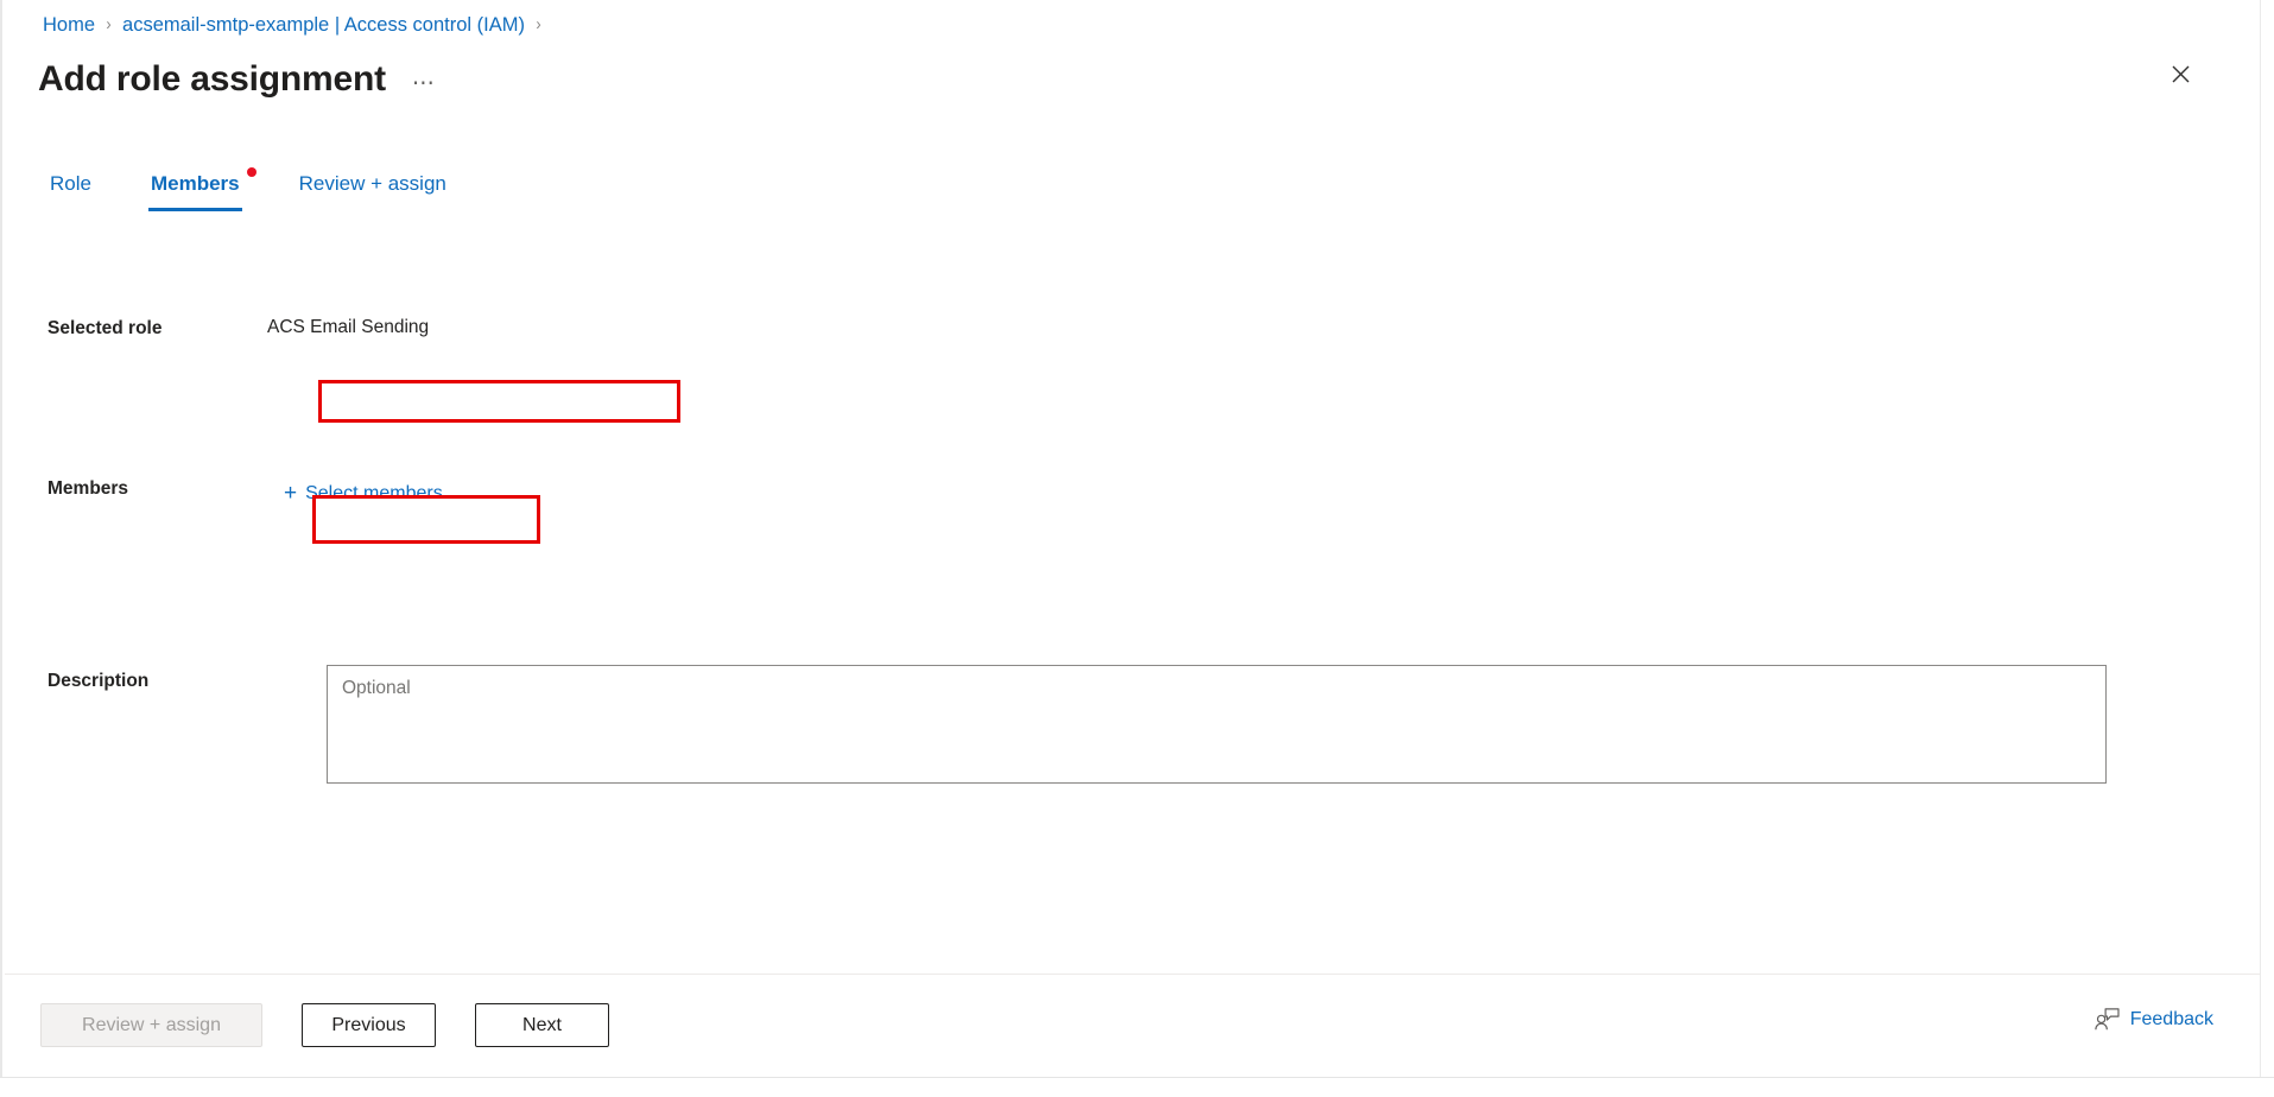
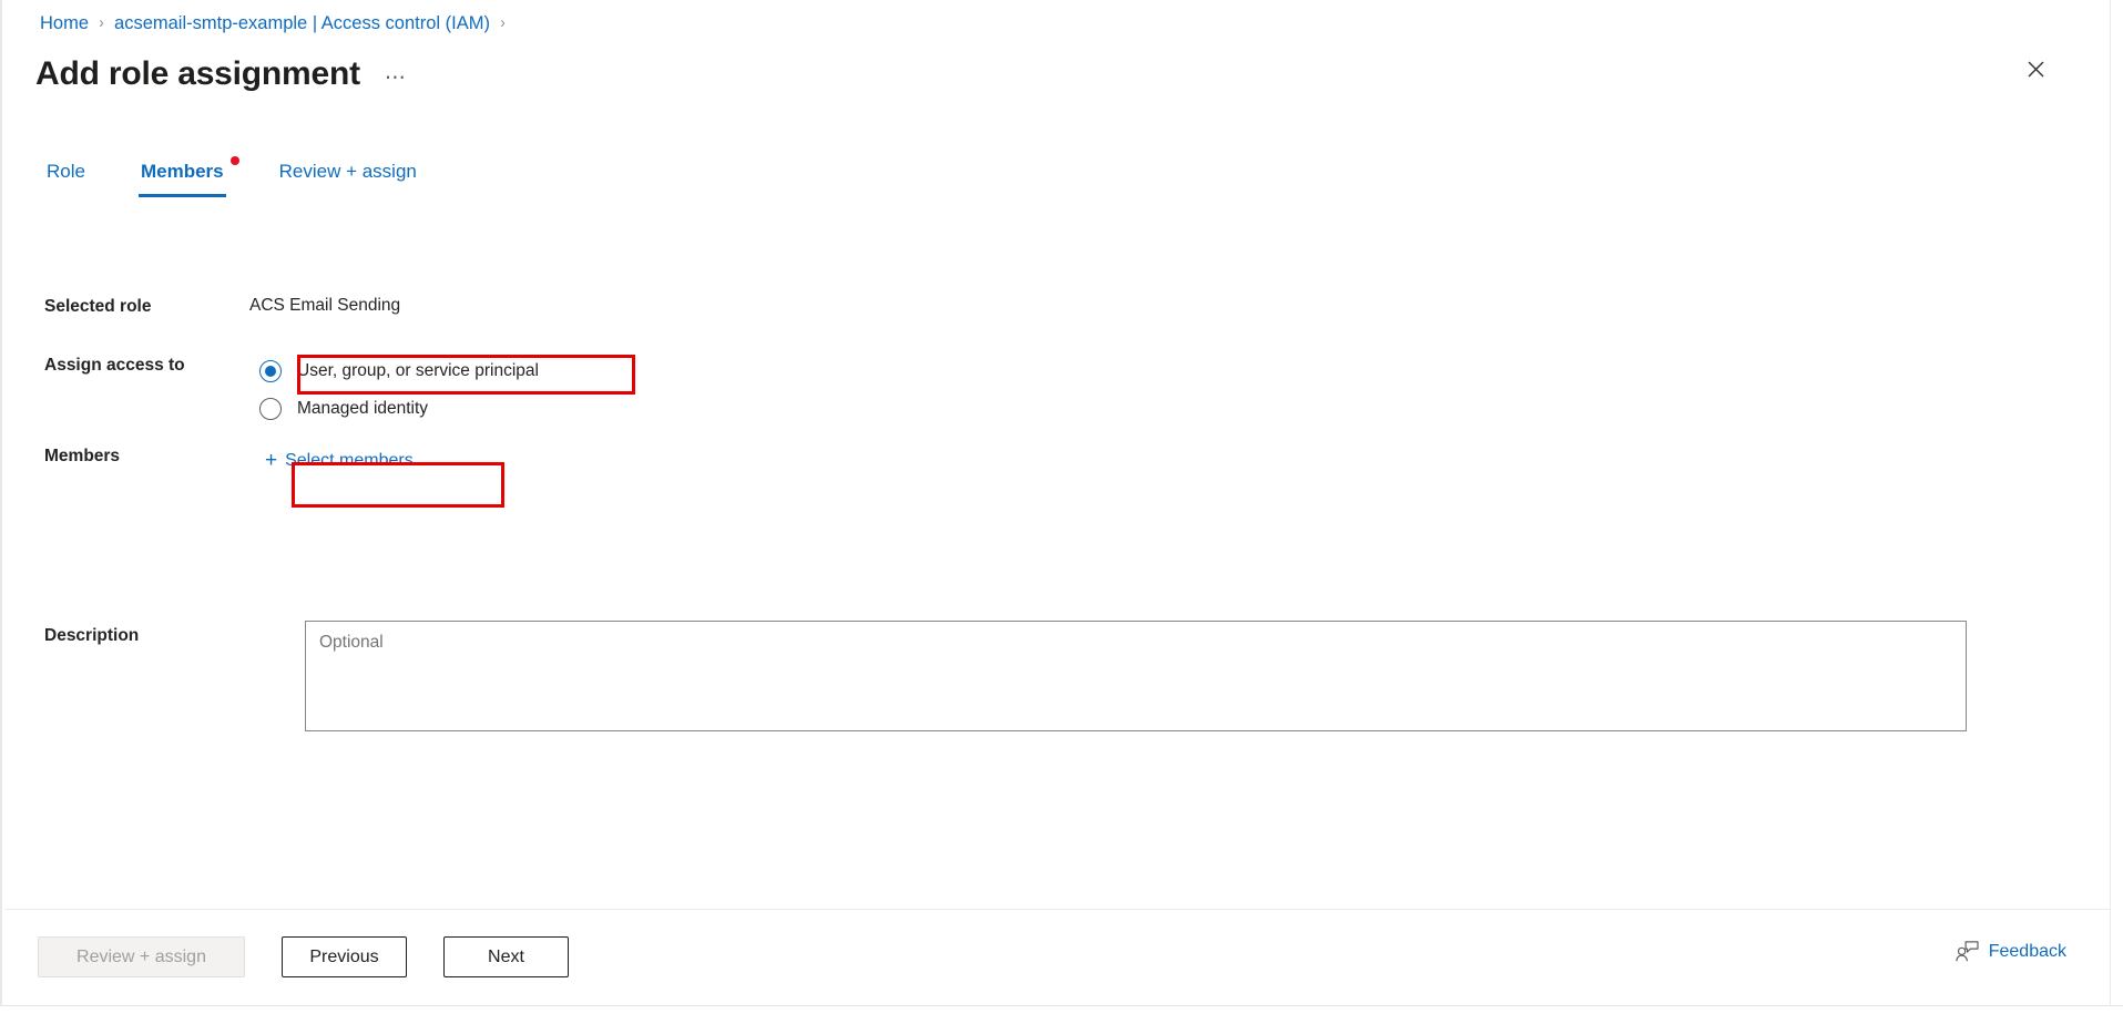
  Home
  ›
  acsemail-smtp-example | Access control (IAM)
  ›
  Add role assignment
  ⋯
  Role
  Members
  Review + assign
  Selected role
  ACS Email Sending
+ Assign access to
+ User, group, or service principal
+ Managed identity
  Members
  +
  Select members
  Description
  Optional
  Review + assign
  Previous
  Next
  Feedback
